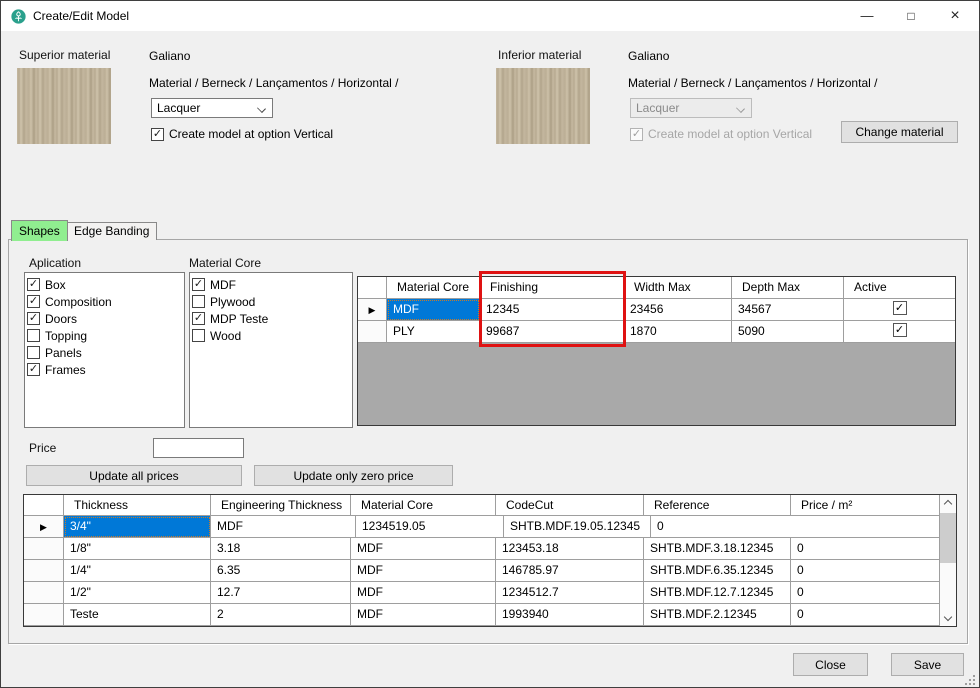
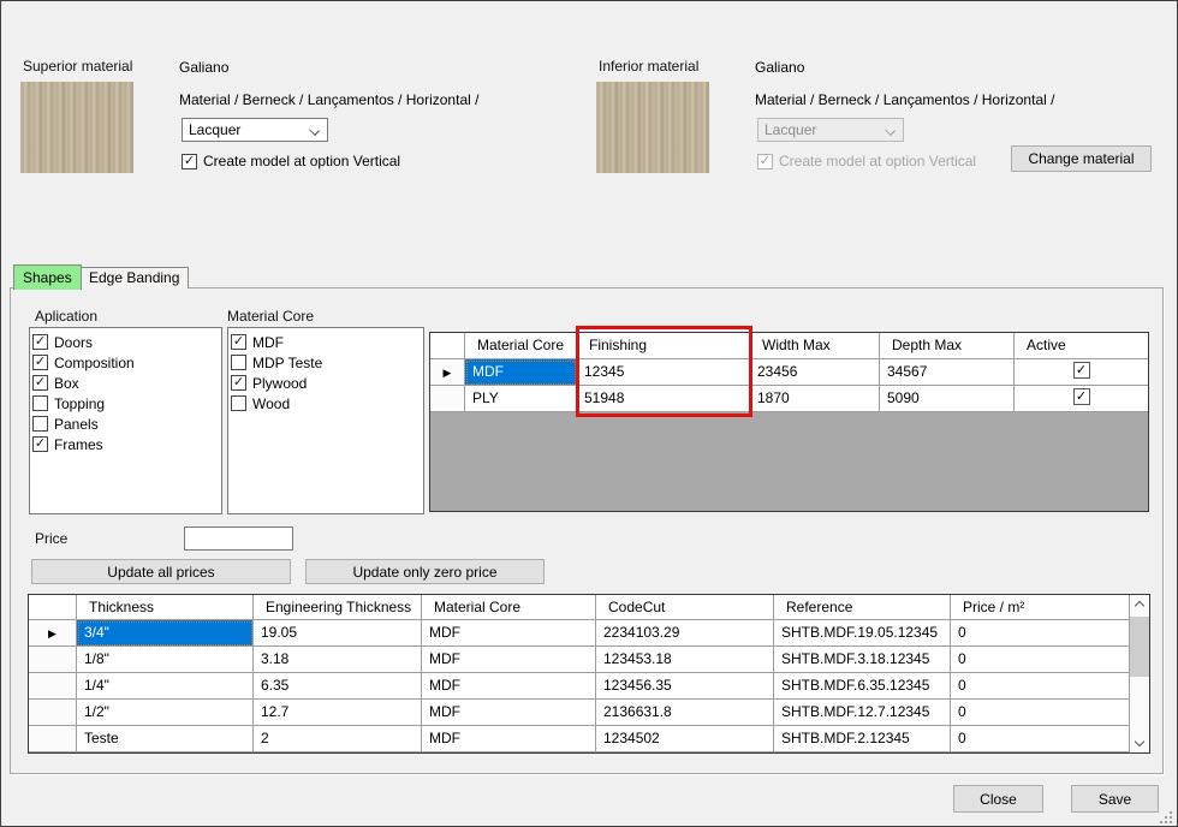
- Create/Edit Model
- —
- □
- ×
  Superior material
  Galiano
  Material / Berneck / Lançamentos / Horizontal /
  Lacquer
  ✓
  Create model at option Vertical
  Inferior material
  Galiano
  Material / Berneck / Lançamentos / Horizontal /
  Lacquer
  ✓
  Create model at option Vertical
  Change material
  Shapes
  Edge Banding
  Aplication
  ✓
- Box
+ Doors
  ✓
  Composition
  ✓
- Doors
+ Box
  Topping
  Panels
  ✓
  Frames
  Material Core
  ✓
  MDF
- Plywood
+ MDP Teste
  ✓
- MDP Teste
+ Plywood
  Wood
  Material Core
  Finishing
  Width Max
  Depth Max
  Active
  ▶
  MDF
  12345
  23456
  34567
  ✓
  PLY
- 99687
+ 51948
  1870
  5090
  ✓
  Price
  Update all prices
  Update only zero price
  Thickness
  Engineering Thickness
  Material Core
  CodeCut
  Reference
  Price / m²
  ▶
  3/4"
+ 19.05
  MDF
- 1234519.05
+ 2234103.29
  SHTB.MDF.19.05.12345
  0
  1/8"
  3.18
  MDF
  123453.18
  SHTB.MDF.3.18.12345
  0
  1/4"
  6.35
  MDF
- 146785.97
+ 123456.35
  SHTB.MDF.6.35.12345
  0
  1/2"
  12.7
  MDF
- 1234512.7
+ 2136631.8
  SHTB.MDF.12.7.12345
  0
  Teste
  2
  MDF
- 1993940
+ 1234502
  SHTB.MDF.2.12345
  0
  Close
  Save
